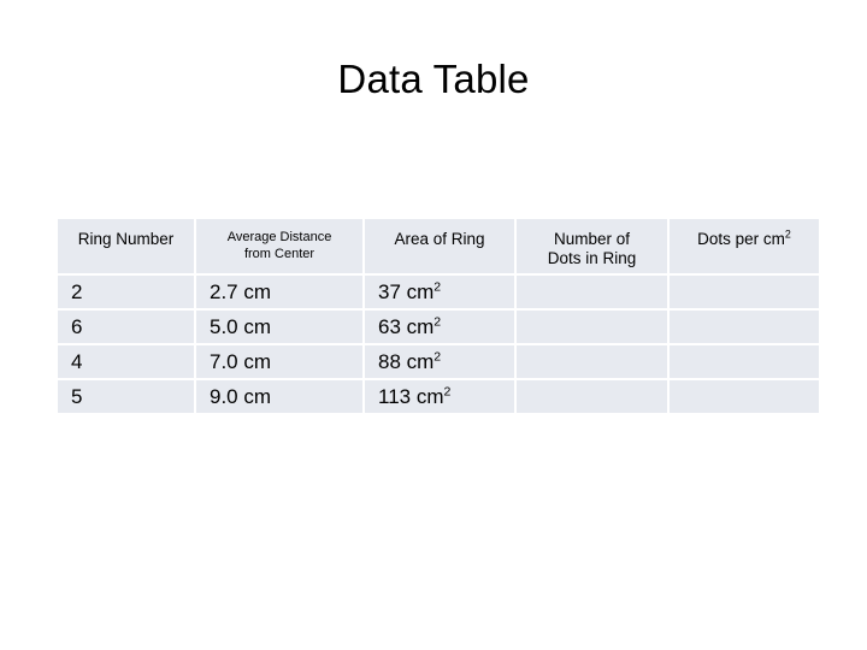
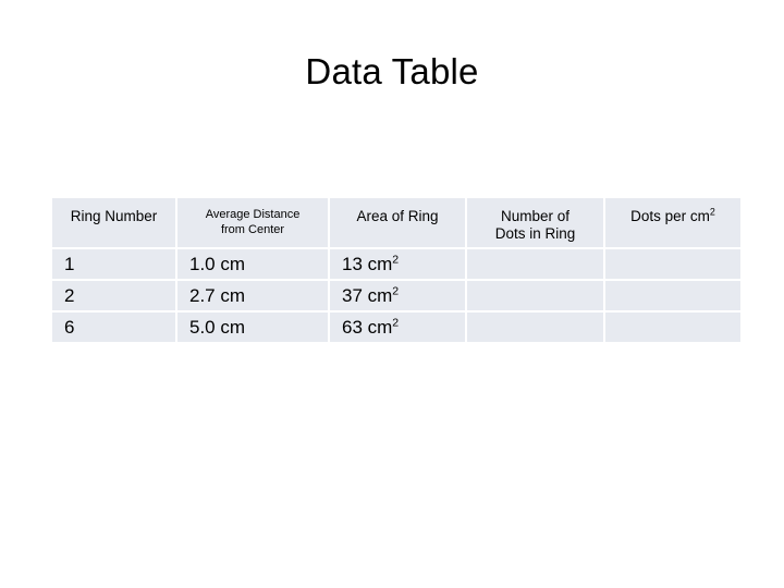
  Data Table
  Ring Number	Average Distancefrom Center	Area of Ring	Number ofDots in Ring	Dots per cm2
+ 1	1.0 cm	13 cm2
  2	2.7 cm	37 cm2
  6	5.0 cm	63 cm2
- 4	7.0 cm	88 cm2
- 5	9.0 cm	113 cm2
